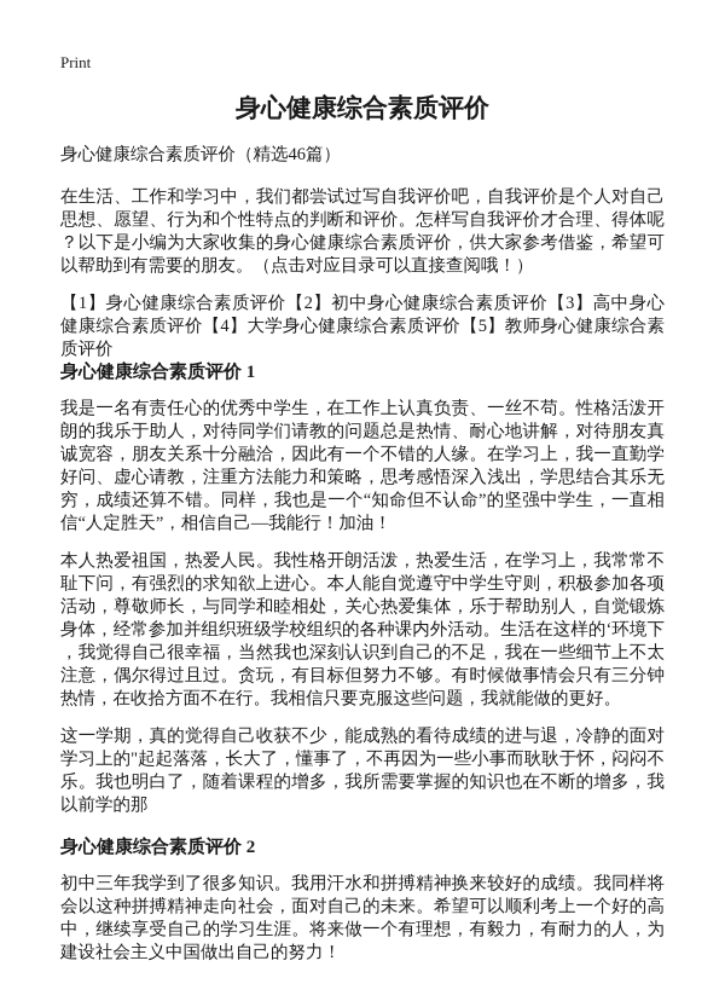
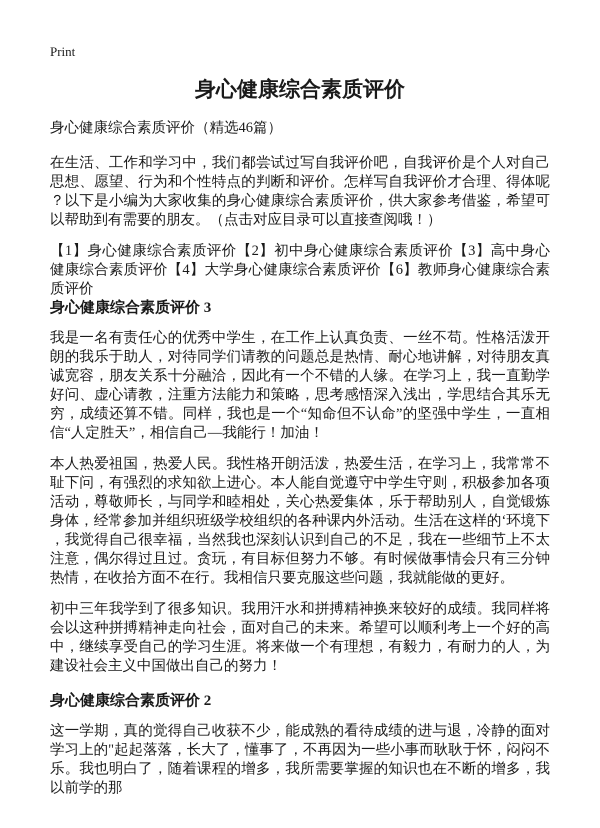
  Print
  身心健康综合素质评价
  身心健康综合素质评价（精选46篇）
  在生活、工作和学习中，我们都尝试过写自我评价吧，自我评价是个人对自己思想、愿望、行为和个性特点的判断和评价。怎样写自我评价才合理、得体呢？以下是小编为大家收集的身心健康综合素质评价，供大家参考借鉴，希望可以帮助到有需要的朋友。（点击对应目录可以直接查阅哦！）
- 【1】身心健康综合素质评价【2】初中身心健康综合素质评价【3】高中身心健康综合素质评价【4】大学身心健康综合素质评价【5】教师身心健康综合素质评价
+ 【1】身心健康综合素质评价【2】初中身心健康综合素质评价【3】高中身心健康综合素质评价【4】大学身心健康综合素质评价【6】教师身心健康综合素质评价
- 身心健康综合素质评价 1
+ 身心健康综合素质评价 3
  我是一名有责任心的优秀中学生，在工作上认真负责、一丝不苟。性格活泼开朗的我乐于助人，对待同学们请教的问题总是热情、耐心地讲解，对待朋友真诚宽容，朋友关系十分融洽，因此有一个不错的人缘。在学习上，我一直勤学好问、虚心请教，注重方法能力和策略，思考感悟深入浅出，学思结合其乐无穷，成绩还算不错。同样，我也是一个“知命但不认命”的坚强中学生，一直相信“人定胜天”，相信自己—我能行！加油！
  本人热爱祖国，热爱人民。我性格开朗活泼，热爱生活，在学习上，我常常不耻下问，有强烈的求知欲上进心。本人能自觉遵守中学生守则，积极参加各项活动，尊敬师长，与同学和睦相处，关心热爱集体，乐于帮助别人，自觉锻炼身体，经常参加并组织班级学校组织的各种课内外活动。生活在这样的‘环境下，我觉得自己很幸福，当然我也深刻认识到自己的不足，我在一些细节上不太注意，偶尔得过且过。贪玩，有目标但努力不够。有时候做事情会只有三分钟热情，在收拾方面不在行。我相信只要克服这些问题，我就能做的更好。
- 这一学期，真的觉得自己收获不少，能成熟的看待成绩的进与退，冷静的面对学习上的"起起落落，长大了，懂事了，不再因为一些小事而耿耿于怀，闷闷不乐。我也明白了，随着课程的增多，我所需要掌握的知识也在不断的增多，我以前学的那
+ 初中三年我学到了很多知识。我用汗水和拼搏精神换来较好的成绩。我同样将会以这种拼搏精神走向社会，面对自己的未来。希望可以顺利考上一个好的高中，继续享受自己的学习生涯。将来做一个有理想，有毅力，有耐力的人，为建设社会主义中国做出自己的努力！
  身心健康综合素质评价 2
- 初中三年我学到了很多知识。我用汗水和拼搏精神换来较好的成绩。我同样将会以这种拼搏精神走向社会，面对自己的未来。希望可以顺利考上一个好的高中，继续享受自己的学习生涯。将来做一个有理想，有毅力，有耐力的人，为建设社会主义中国做出自己的努力！
+ 这一学期，真的觉得自己收获不少，能成熟的看待成绩的进与退，冷静的面对学习上的"起起落落，长大了，懂事了，不再因为一些小事而耿耿于怀，闷闷不乐。我也明白了，随着课程的增多，我所需要掌握的知识也在不断的增多，我以前学的那
